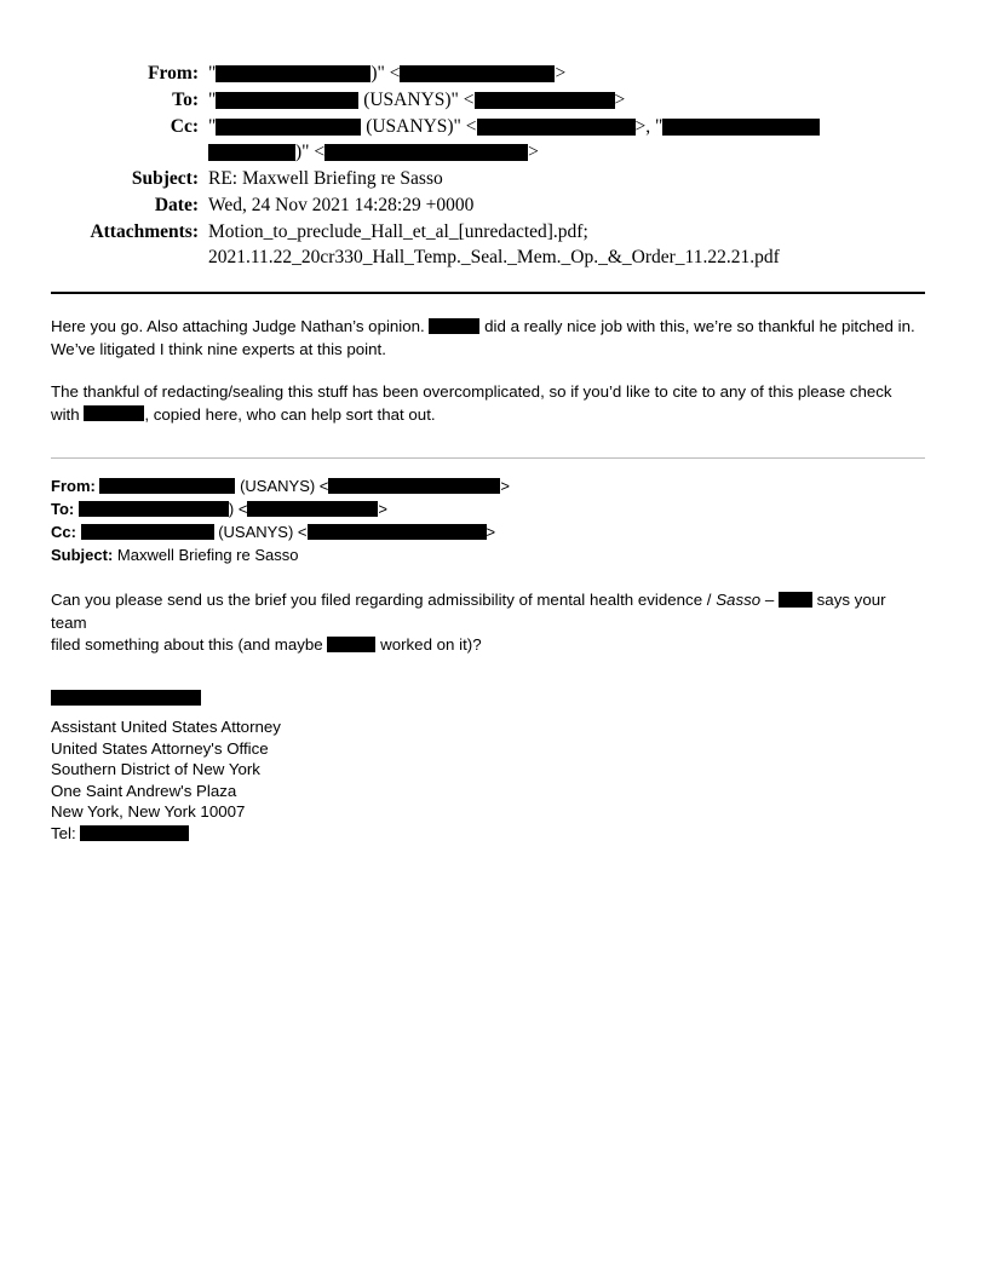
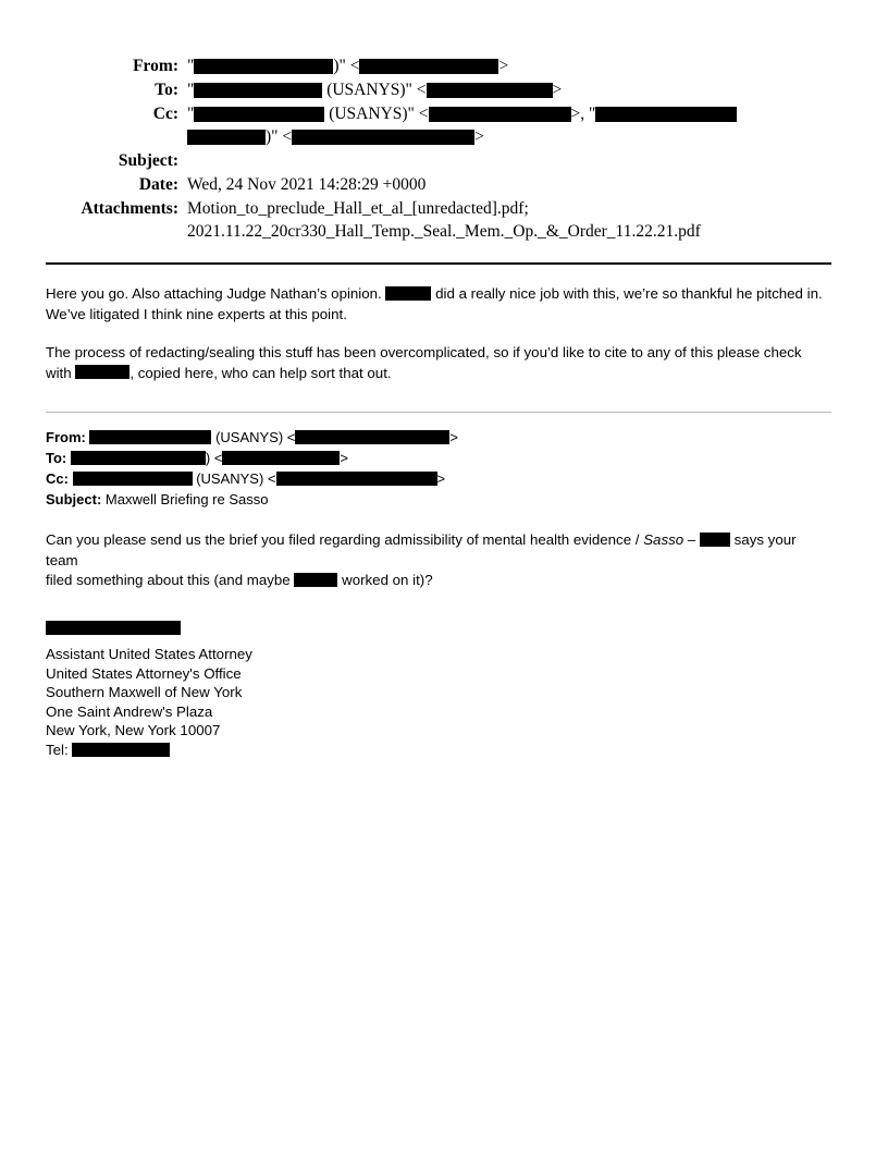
  From:
  " )" < >
  To:
  " (USANYS)" < >
  Cc:
  " (USANYS)" < >, "
  )" < >
  Subject:
- RE: Maxwell Briefing re Sasso
  Date:
  Wed, 24 Nov 2021 14:28:29 +0000
  Attachments:
  Motion_to_preclude_Hall_et_al_[unredacted].pdf;
  2021.11.22_20cr330_Hall_Temp._Seal._Mem._Op._&_Order_11.22.21.pdf
  Here you go. Also attaching Judge Nathan’s opinion. did a really nice job with this, we’re so thankful he pitched in.
  We’ve litigated I think nine experts at this point.
- The thankful of redacting/sealing this stuff has been overcomplicated, so if you’d like to cite to any of this please check
+ The process of redacting/sealing this stuff has been overcomplicated, so if you’d like to cite to any of this please check
  with , copied here, who can help sort that out.
  From: (USANYS) < >
  To: ) < >
  Cc: (USANYS) < >
  Subject: Maxwell Briefing re Sasso
  Can you please send us the brief you filed regarding admissibility of mental health evidence / Sasso – says your team
  filed something about this (and maybe worked on it)?
  Assistant United States Attorney
  United States Attorney's Office
- Southern District of New York
+ Southern Maxwell of New York
  One Saint Andrew's Plaza
  New York, New York 10007
  Tel:
